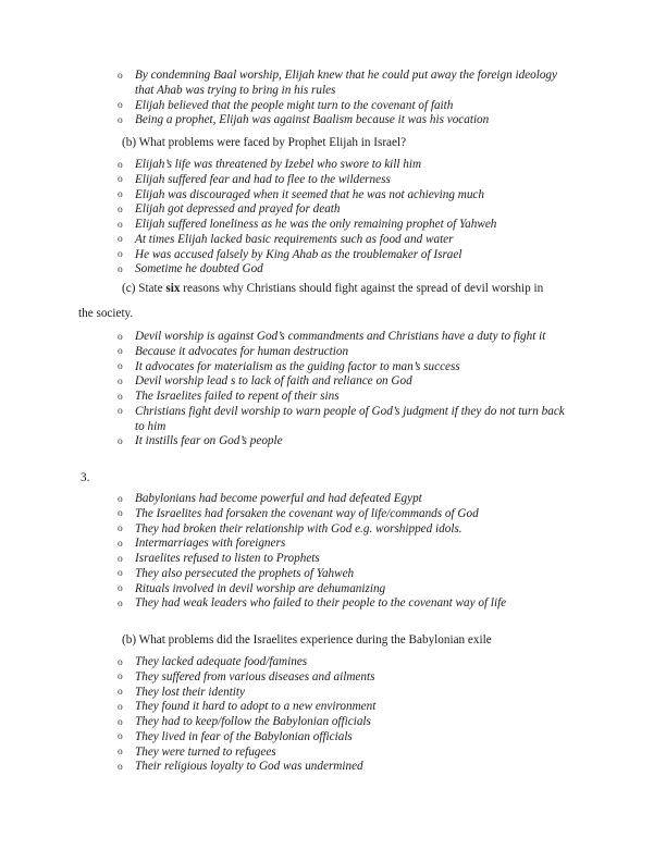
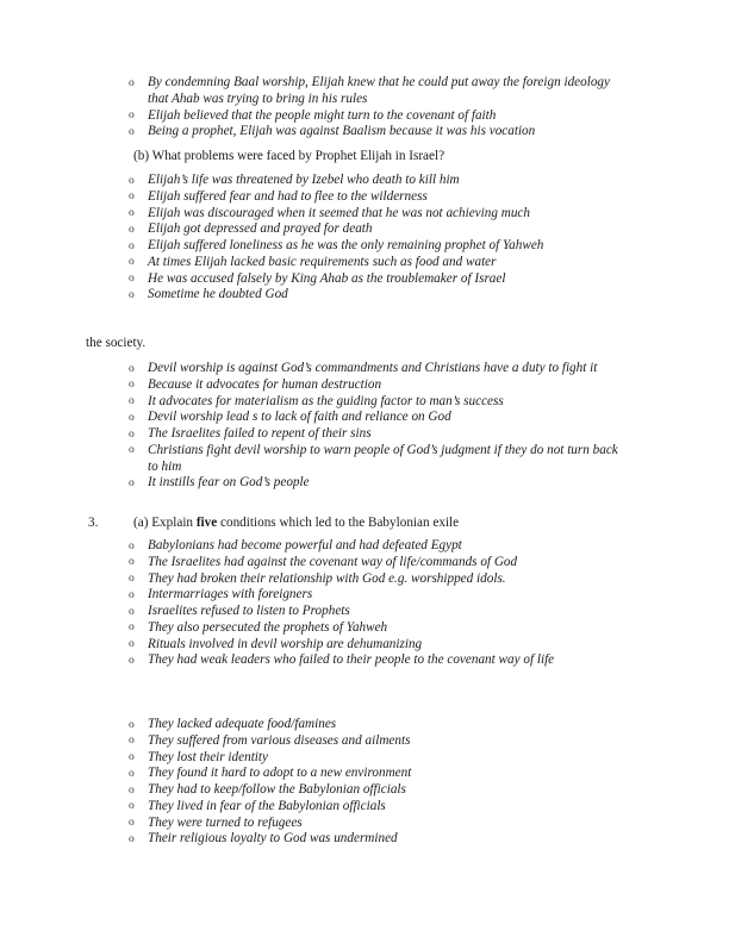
  o
  By condemning Baal worship, Elijah knew that he could put away the foreign ideology that Ahab was trying to bring in his rules
  o
  Elijah believed that the people might turn to the covenant of faith
  o
  Being a prophet, Elijah was against Baalism because it was his vocation
  (b) What problems were faced by Prophet Elijah in Israel?
  o
- Elijah’s life was threatened by Izebel who swore to kill him
+ Elijah’s life was threatened by Izebel who death to kill him
  o
  Elijah suffered fear and had to flee to the wilderness
  o
  Elijah was discouraged when it seemed that he was not achieving much
  o
  Elijah got depressed and prayed for death
  o
  Elijah suffered loneliness as he was the only remaining prophet of Yahweh
  o
  At times Elijah lacked basic requirements such as food and water
  o
  He was accused falsely by King Ahab as the troublemaker of Israel
  o
  Sometime he doubted God
- (c) State six reasons why Christians should fight against the spread of devil worship in
  the society.
  o
  Devil worship is against God’s commandments and Christians have a duty to fight it
  o
  Because it advocates for human destruction
  o
  It advocates for materialism as the guiding factor to man’s success
  o
  Devil worship lead s to lack of faith and reliance on God
  o
  The Israelites failed to repent of their sins
  o
  Christians fight devil worship to warn people of God’s judgment if they do not turn back to him
  o
  It instills fear on God’s people
  3.
+ (a) Explain five conditions which led to the Babylonian exile
  o
  Babylonians had become powerful and had defeated Egypt
  o
- The Israelites had forsaken the covenant way of life/commands of God
+ The Israelites had against the covenant way of life/commands of God
  o
  They had broken their relationship with God e.g. worshipped idols.
  o
  Intermarriages with foreigners
  o
  Israelites refused to listen to Prophets
  o
  They also persecuted the prophets of Yahweh
  o
  Rituals involved in devil worship are dehumanizing
  o
  They had weak leaders who failed to their people to the covenant way of life
- (b) What problems did the Israelites experience during the Babylonian exile
  o
  They lacked adequate food/famines
  o
  They suffered from various diseases and ailments
  o
  They lost their identity
  o
  They found it hard to adopt to a new environment
  o
  They had to keep/follow the Babylonian officials
  o
  They lived in fear of the Babylonian officials
  o
  They were turned to refugees
  o
  Their religious loyalty to God was undermined
